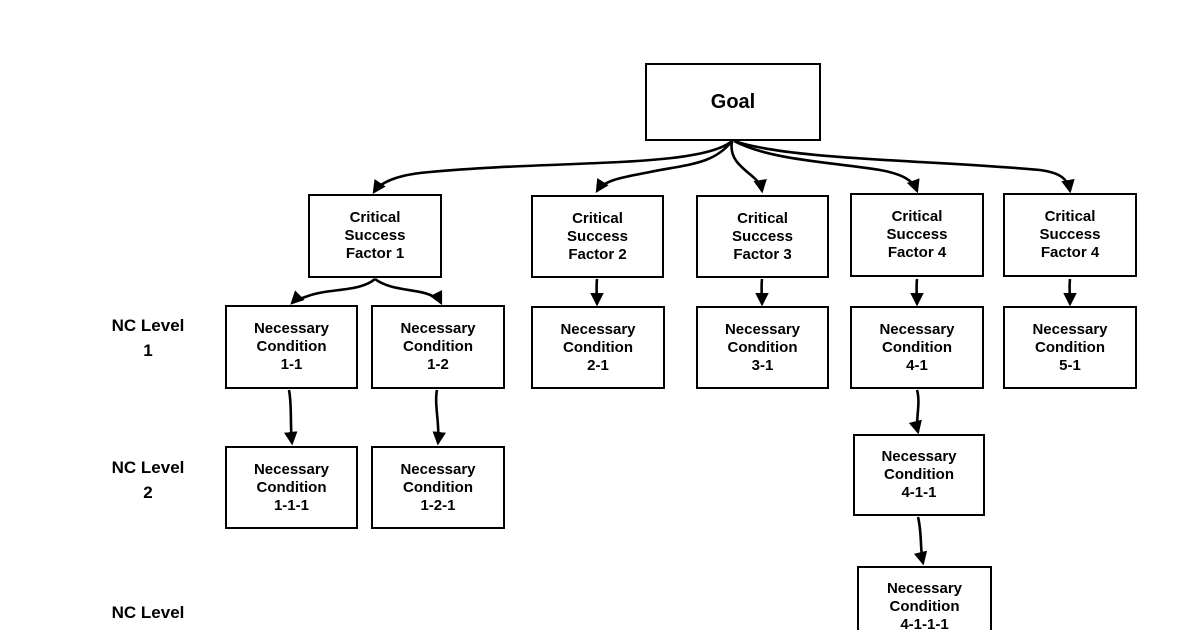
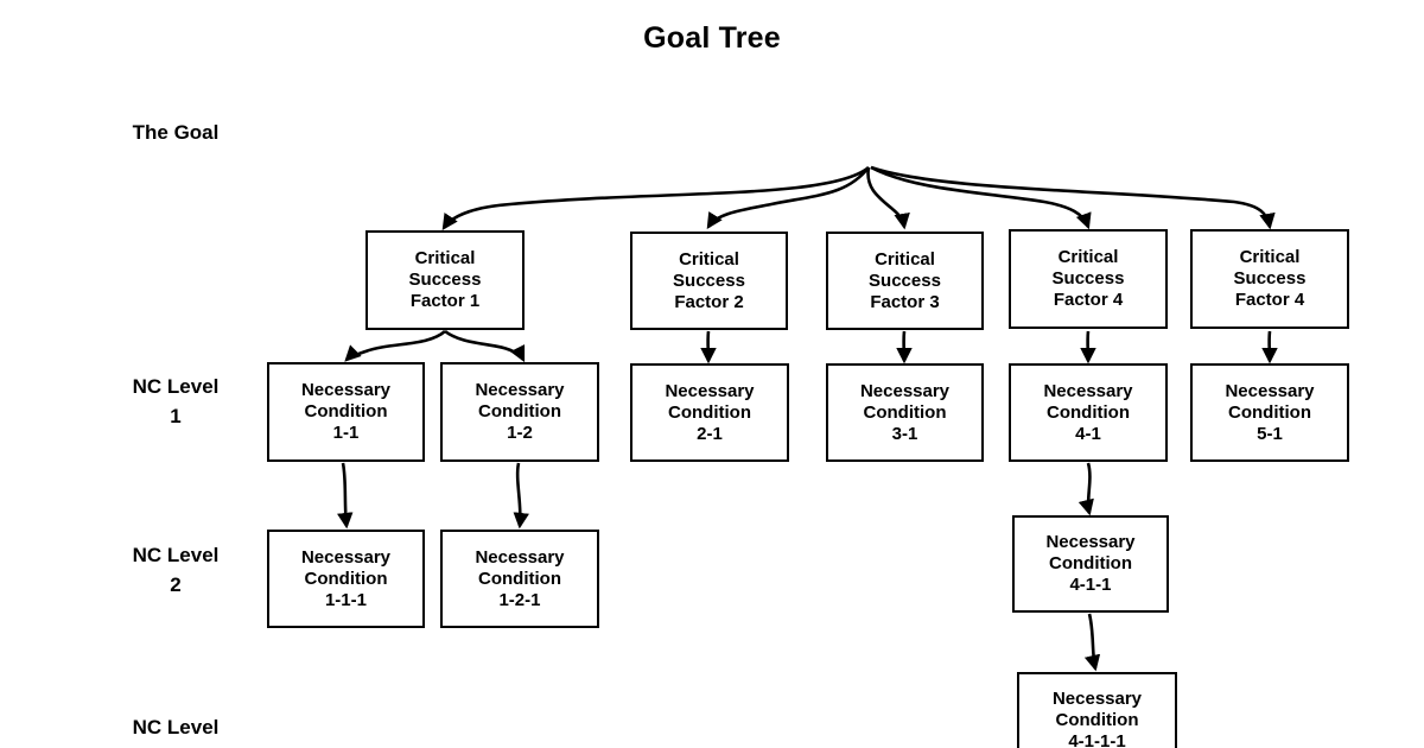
+ Goal Tree
+ The Goal
  NC Level
  1
  NC Level
  2
  NC Level
- Goal
  Critical
  Success
  Factor 1
  Critical
  Success
  Factor 2
  Critical
  Success
  Factor 3
  Critical
  Success
  Factor 4
  Critical
  Success
  Factor 4
  Necessary
  Condition
  1-1
  Necessary
  Condition
  1-2
  Necessary
  Condition
  2-1
  Necessary
  Condition
  3-1
  Necessary
  Condition
  4-1
  Necessary
  Condition
  5-1
  Necessary
  Condition
  1-1-1
  Necessary
  Condition
  1-2-1
  Necessary
  Condition
  4-1-1
  Necessary
  Condition
  4-1-1-1
